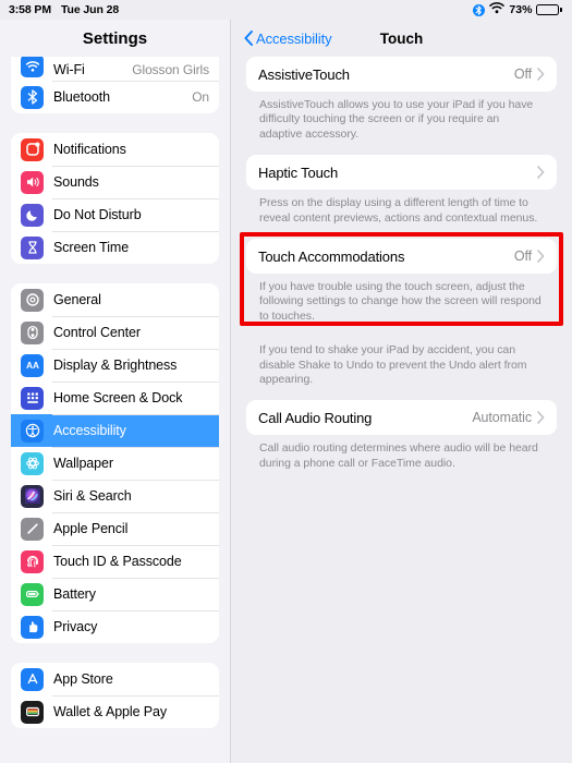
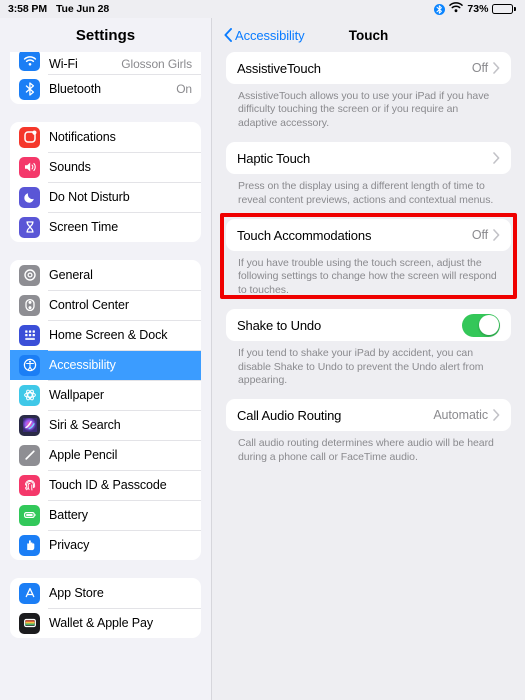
  3:58 PM
  Tue Jun 28
  73%
  Settings
  Wi-Fi
  Glosson Girls
  Bluetooth
  On
  Notifications
  Sounds
  Do Not Disturb
  Screen Time
  General
  Control Center
- AA
- Display & Brightness
  Home Screen & Dock
  Accessibility
  Wallpaper
  Siri & Search
  Apple Pencil
  Touch ID & Passcode
  Battery
  Privacy
  App Store
  Wallet & Apple Pay
  Accessibility
  Touch
  AssistiveTouch
  Off
  AssistiveTouch allows you to use your iPad if you have difficulty touching the screen or if you require an adaptive accessory.
  Haptic Touch
  Press on the display using a different length of time to reveal content previews, actions and contextual menus.
  Touch Accommodations
  Off
  If you have trouble using the touch screen, adjust the following settings to change how the screen will respond to touches.
+ Shake to Undo
  If you tend to shake your iPad by accident, you can disable Shake to Undo to prevent the Undo alert from appearing.
  Call Audio Routing
  Automatic
  Call audio routing determines where audio will be heard during a phone call or FaceTime audio.
